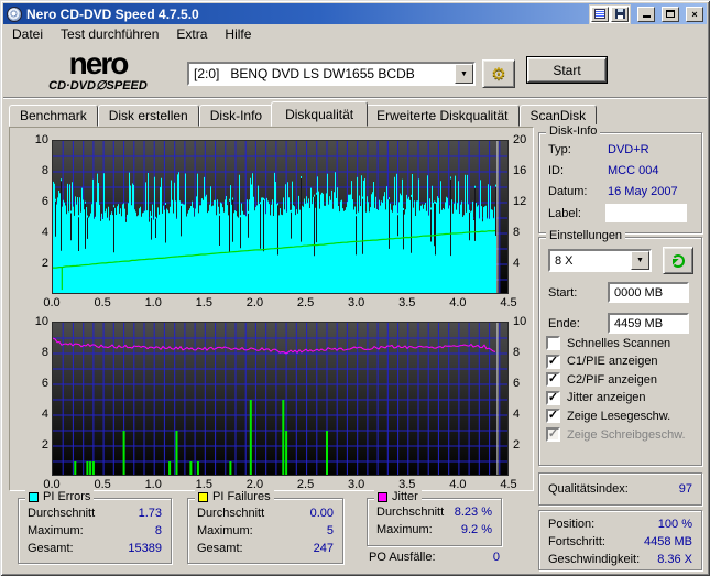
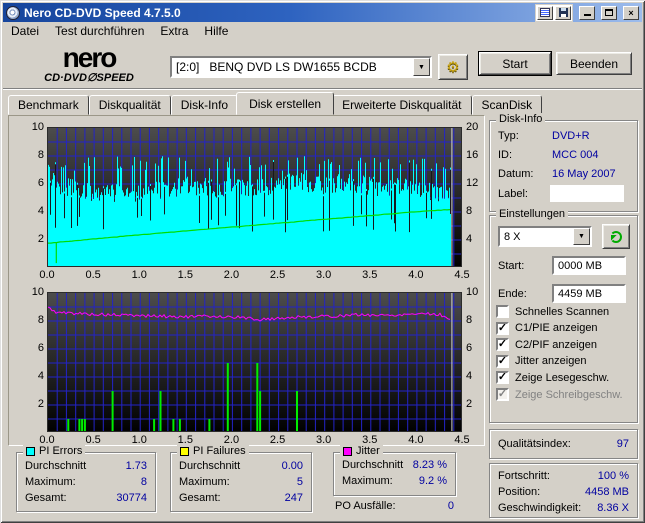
  Nero CD-DVD Speed 4.7.5.0
  ×
  Datei
  Test durchführen
  Extra
  Hilfe
  nero
  CD·DVD∅SPEED
  [2:0] BENQ DVD LS DW1655 BCDB
  ⚙
  Start
+ Beenden
  Benchmark
- Disk erstellen
+ Diskqualität
  Disk-Info
- Diskqualität
+ Disk erstellen
  Erweiterte Diskqualität
  ScanDisk
  Disk-Info
  Typ:
  DVD+R
  ID:
  MCC 004
  Datum:
  16 May 2007
  Label:
  Einstellungen
  8 X
  Start:
  0000 MB
  Ende:
  4459 MB
  Schnelles Scannen
  ✓
  C1/PIE anzeigen
  ✓
  C2/PIF anzeigen
  ✓
  Jitter anzeigen
  ✓
  Zeige Lesegeschw.
  ✓
  Zeige Schreibgeschw.
  Qualitätsindex:
  97
- Position:
+ Fortschritt:
  100 %
- Fortschritt:
+ Position:
  4458 MB
  Geschwindigkeit:
  8.36 X
  PI Errors
  Durchschnitt
  1.73
  Maximum:
  8
  Gesamt:
- 15389
+ 30774
  PI Failures
  Durchschnitt
  0.00
  Maximum:
  5
  Gesamt:
  247
  Jitter
  Durchschnitt
  8.23 %
  Maximum:
  9.2 %
  PO Ausfälle:
  0
  10
  8
  6
  4
  2
  20
  16
  12
  8
  4
  0.0
  0.5
  1.0
  1.5
  2.0
  2.5
  3.0
  3.5
  4.0
  4.5
  10
  8
  6
  4
  2
  10
  8
  6
  4
  2
  0.0
  0.5
  1.0
  1.5
  2.0
  2.5
  3.0
  3.5
  4.0
  4.5
